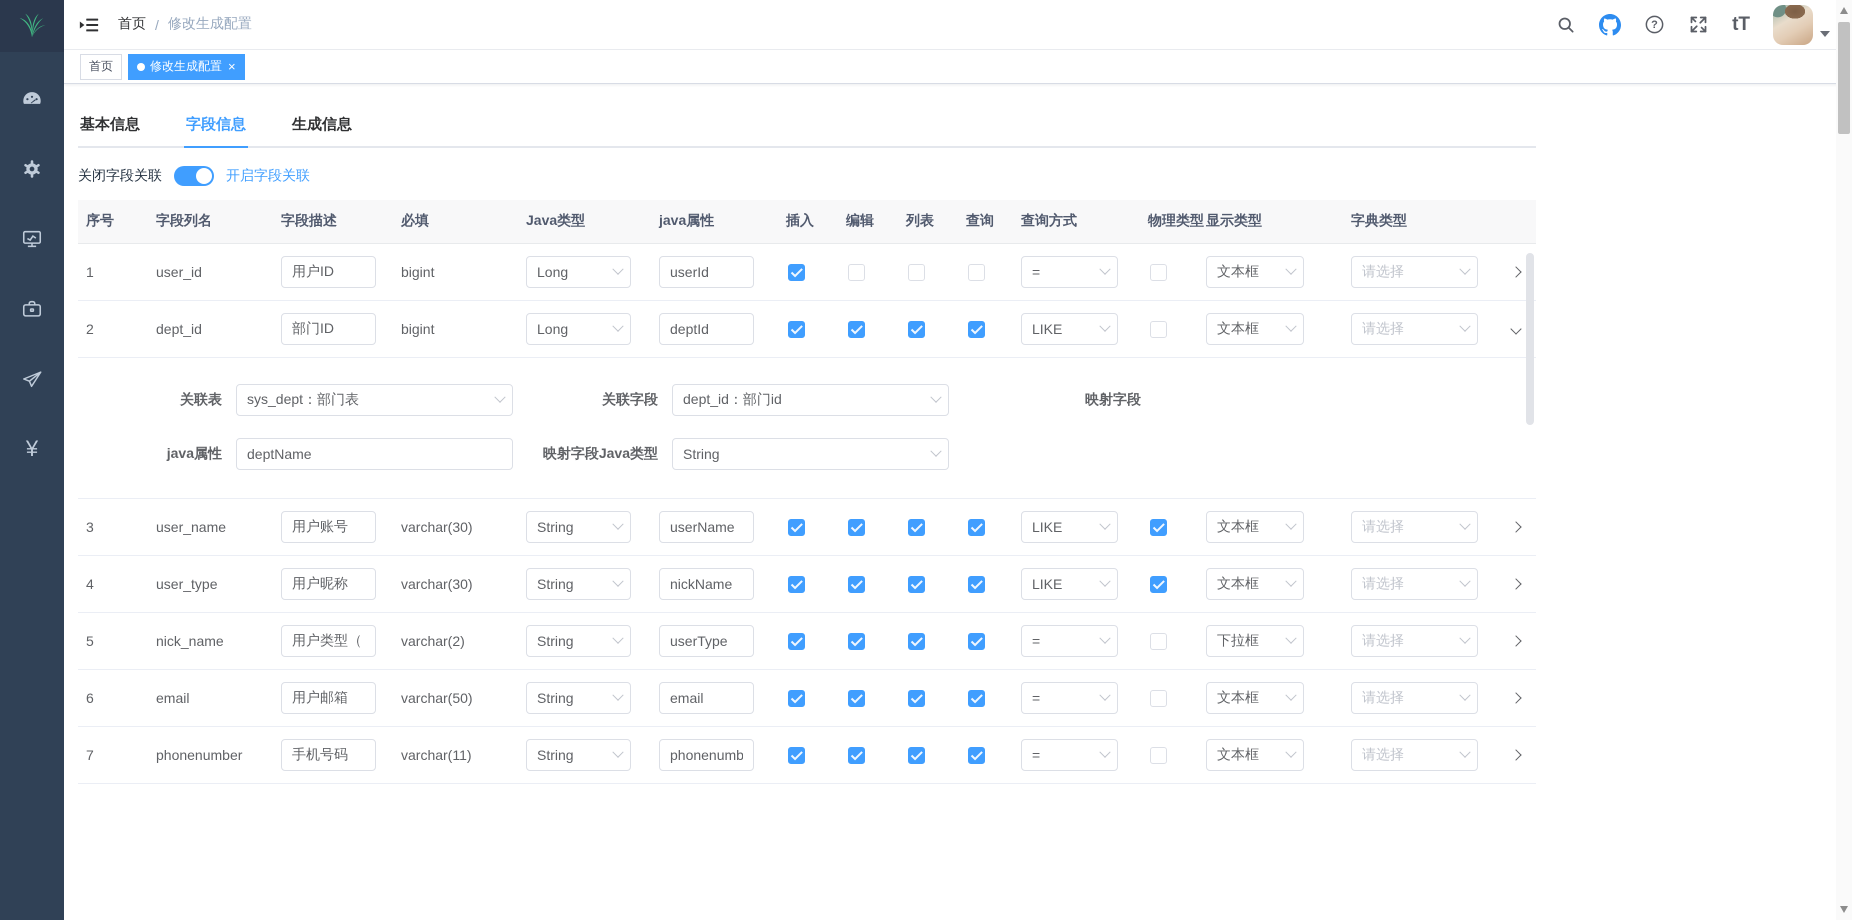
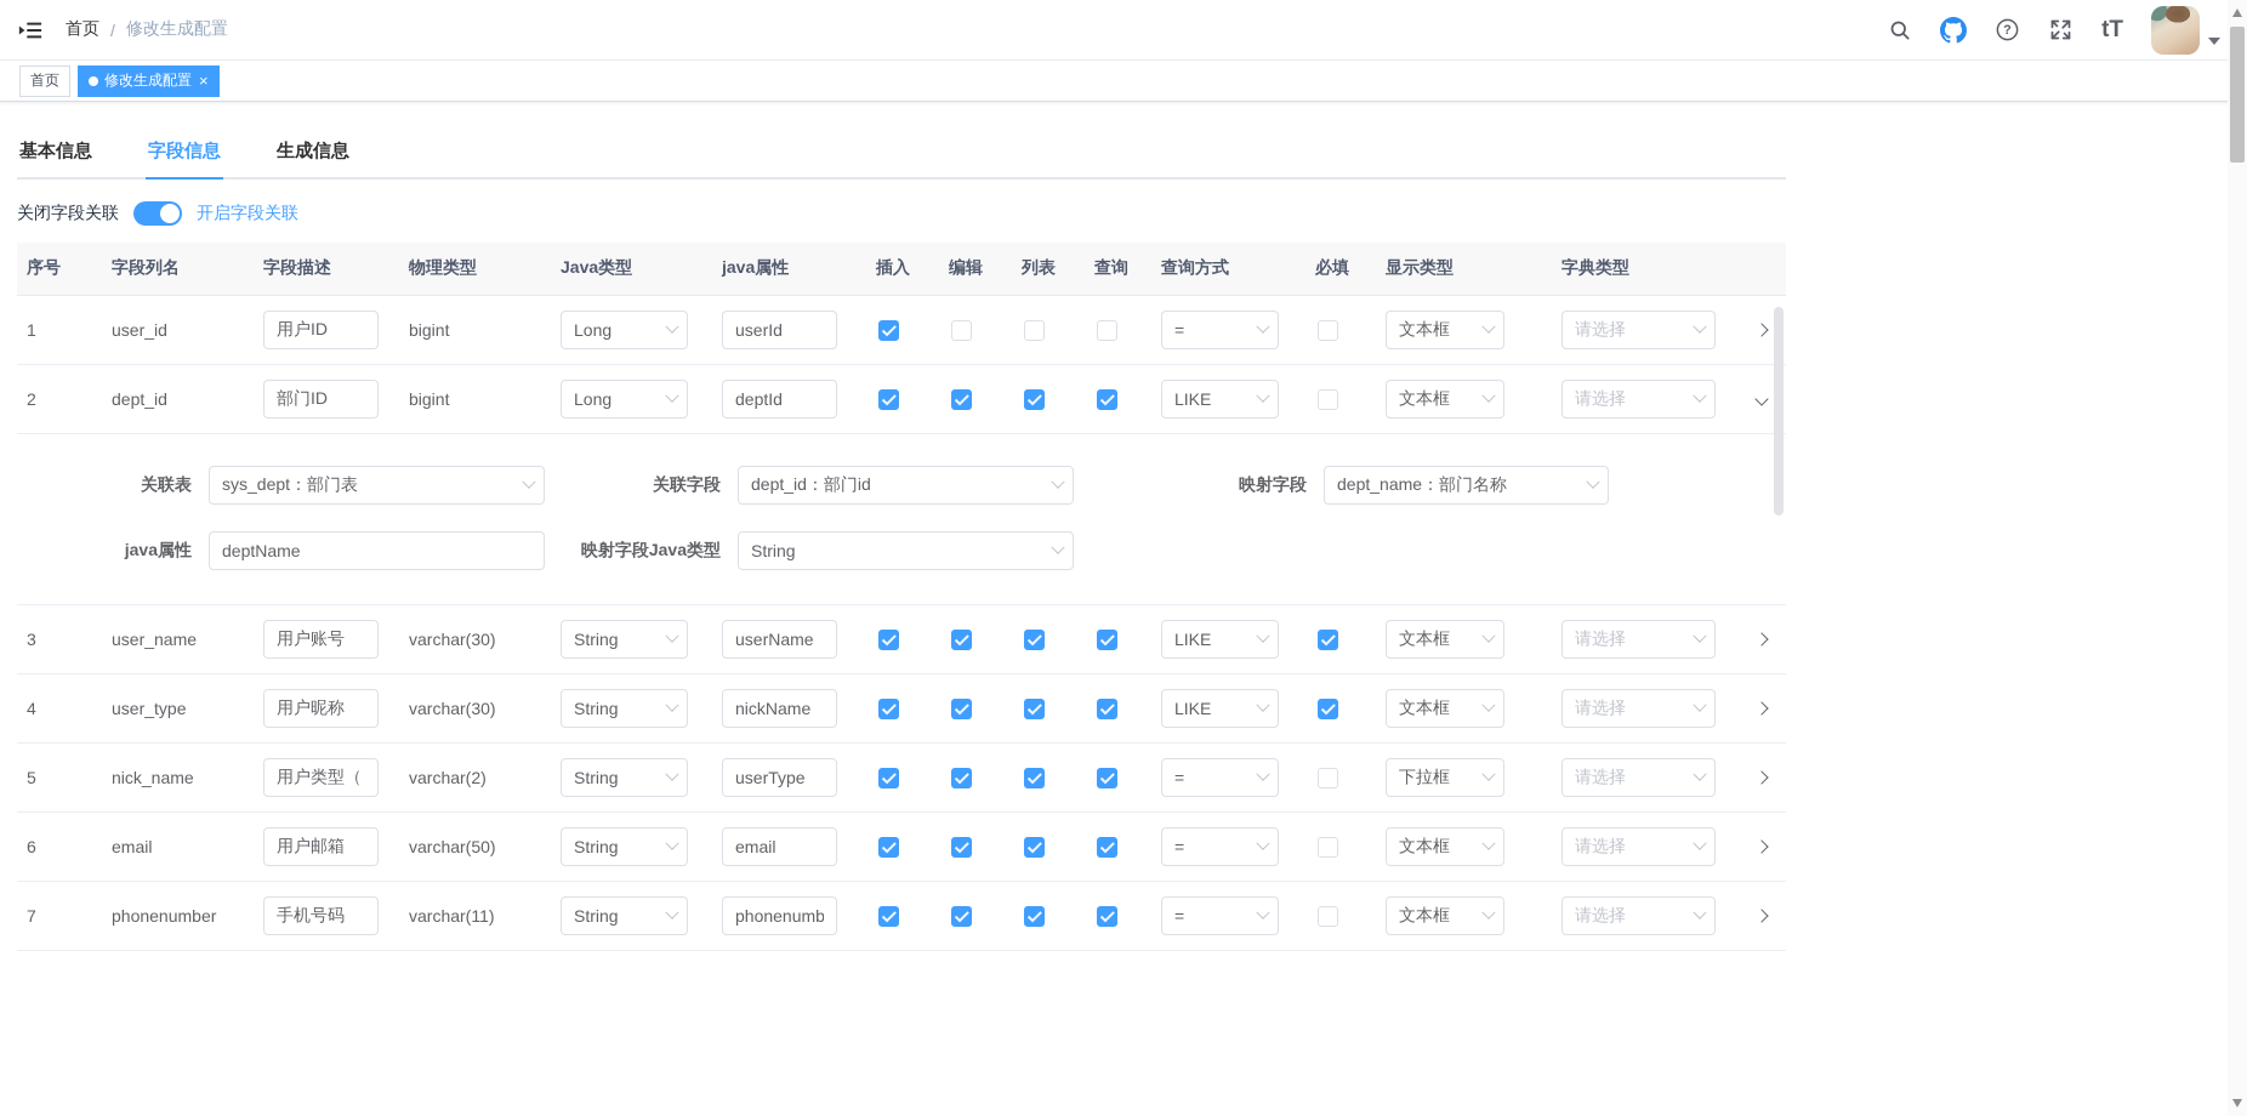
- ¥
  首页
  /
  修改生成配置
  ?
  tT
  首页
  修改生成配置
  ×
  基本信息
  字段信息
  生成信息
  关闭字段关联
  开启字段关联
  序号
  字段列名
  字段描述
- 必填
+ 物理类型
  Java类型
  java属性
  插入
  编辑
  列表
  查询
  查询方式
- 物理类型
+ 必填
  显示类型
  字典类型
  1
  user_id
  用户ID
  bigint
  Long
  userId
  =
  文本框
  请选择
  2
  dept_id
  部门ID
  bigint
  Long
  deptId
  LIKE
  文本框
  请选择
  关联表
  sys_dept：部门表
  关联字段
  dept_id：部门id
  映射字段
+ dept_name：部门名称
  java属性
  deptName
  映射字段Java类型
  String
  3
  user_name
  用户账号
  varchar(30)
  String
  userName
  LIKE
  文本框
  请选择
  4
  user_type
  用户昵称
  varchar(30)
  String
  nickName
  LIKE
  文本框
  请选择
  5
  nick_name
  用户类型（
  varchar(2)
  String
  userType
  =
  下拉框
  请选择
  6
  email
  用户邮箱
  varchar(50)
  String
  email
  =
  文本框
  请选择
  7
  phonenumber
  手机号码
  varchar(11)
  String
  phonenumb
  =
  文本框
  请选择
